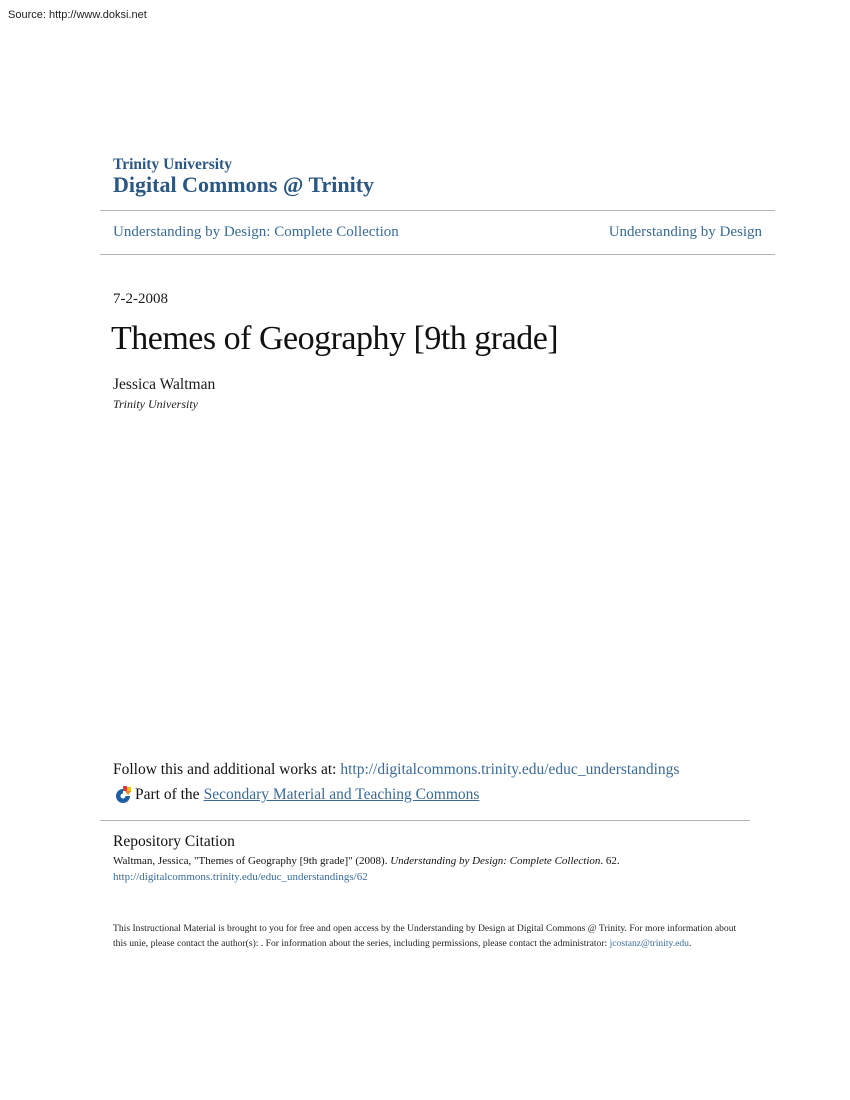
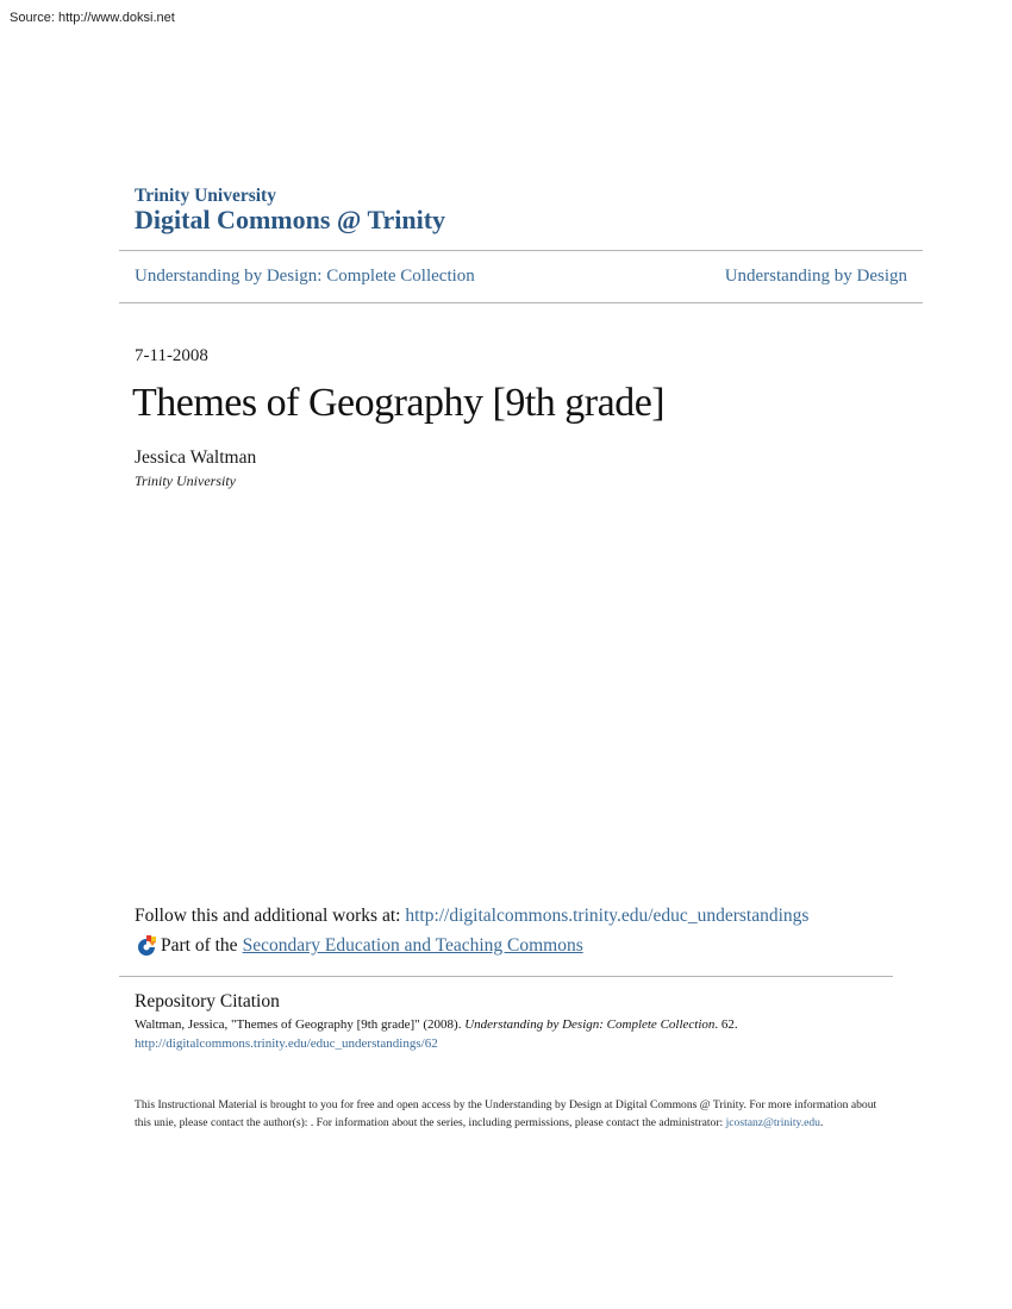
  Source: http://www.doksi.net
  Trinity University
  Digital Commons @ Trinity
  Understanding by Design: Complete Collection
  Understanding by Design
- 7-2-2008
+ 7-11-2008
  Themes of Geography [9th grade]
  Jessica Waltman
  Trinity University
  Follow this and additional works at: http://digitalcommons.trinity.edu/educ_understandings
  Part of the
- Secondary Material and Teaching Commons
+ Secondary Education and Teaching Commons
  Repository Citation
  Waltman, Jessica, "Themes of Geography [9th grade]" (2008). Understanding by Design: Complete Collection. 62.
  http://digitalcommons.trinity.edu/educ_understandings/62
  This Instructional Material is brought to you for free and open access by the Understanding by Design at Digital Commons @ Trinity. For more information about this unie, please contact the author(s): . For information about the series, including permissions, please contact the administrator: jcostanz@trinity.edu.
